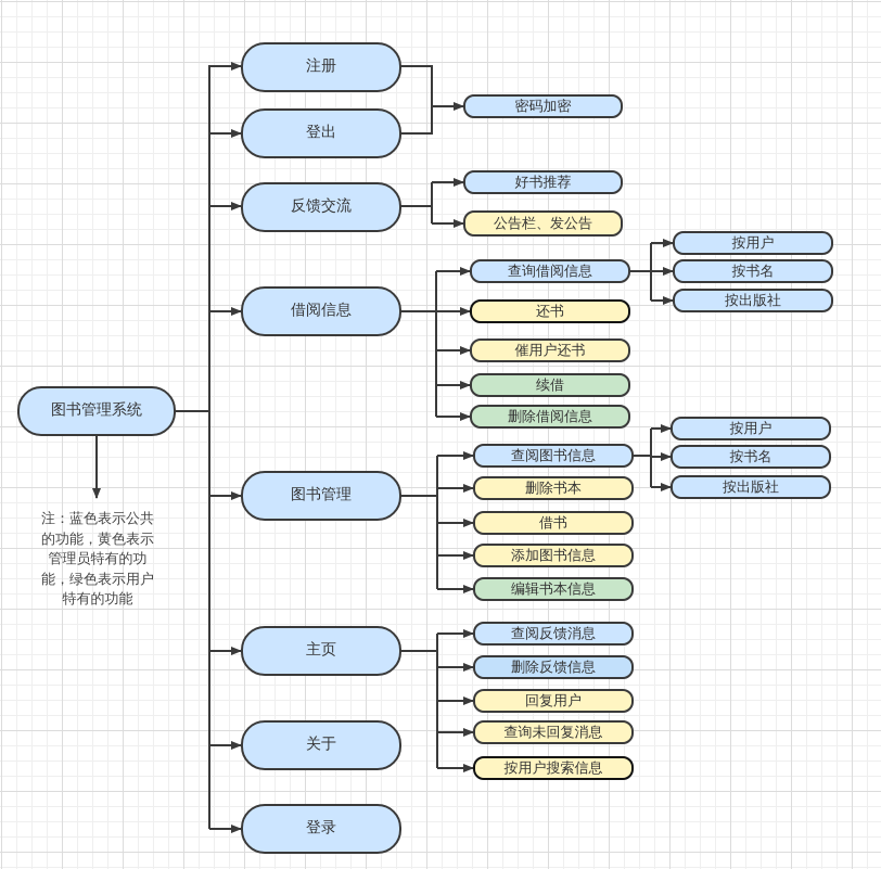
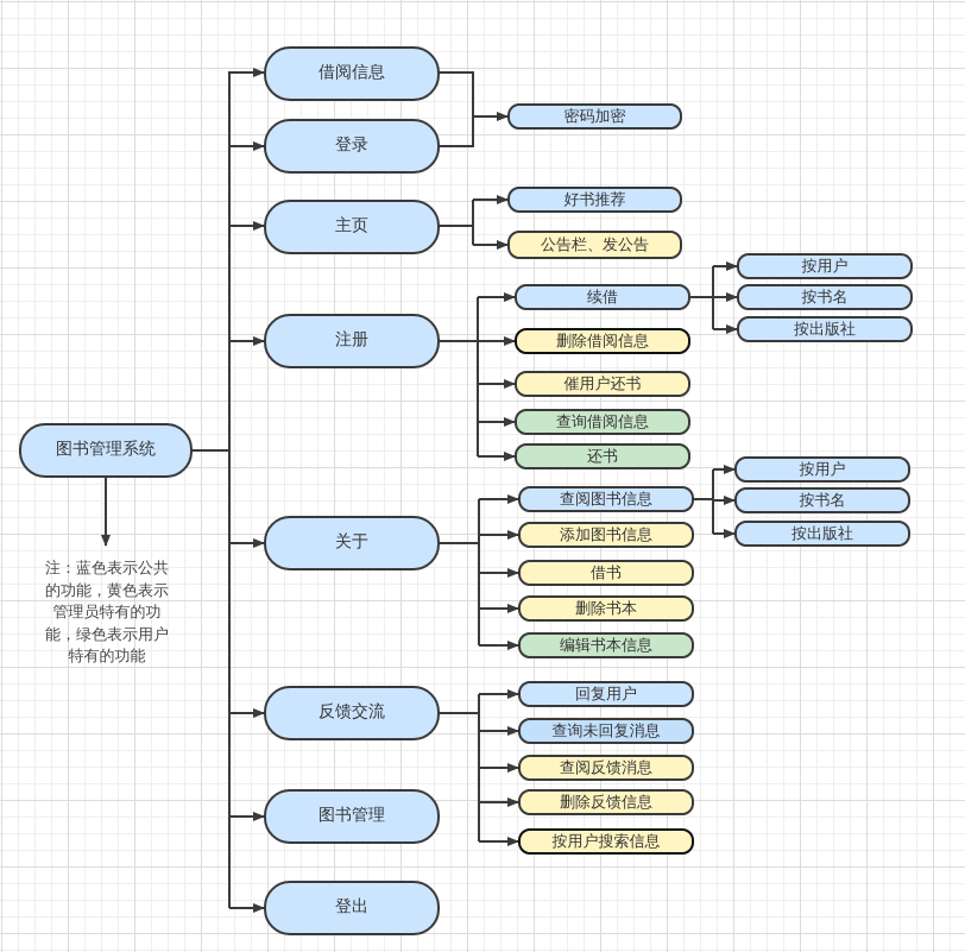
  图书管理系统
  注：蓝色表示公共的功能，黄色表示管理员特有的功能，绿色表示用户特有的功能
- 注册
+ 借阅信息
- 登出
+ 登录
- 反馈交流
+ 主页
- 借阅信息
+ 注册
- 图书管理
+ 关于
- 主页
+ 反馈交流
- 关于
+ 图书管理
- 登录
+ 登出
  密码加密
  好书推荐
  公告栏、发公告
- 查询借阅信息
+ 续借
- 还书
+ 删除借阅信息
  催用户还书
- 续借
+ 查询借阅信息
- 删除借阅信息
+ 还书
  按用户
  按书名
  按出版社
  查阅图书信息
- 删除书本
+ 添加图书信息
  借书
- 添加图书信息
+ 删除书本
  编辑书本信息
  按用户
  按书名
  按出版社
- 查阅反馈消息
+ 回复用户
- 删除反馈信息
+ 查询未回复消息
- 回复用户
+ 查阅反馈消息
- 查询未回复消息
+ 删除反馈信息
  按用户搜索信息
